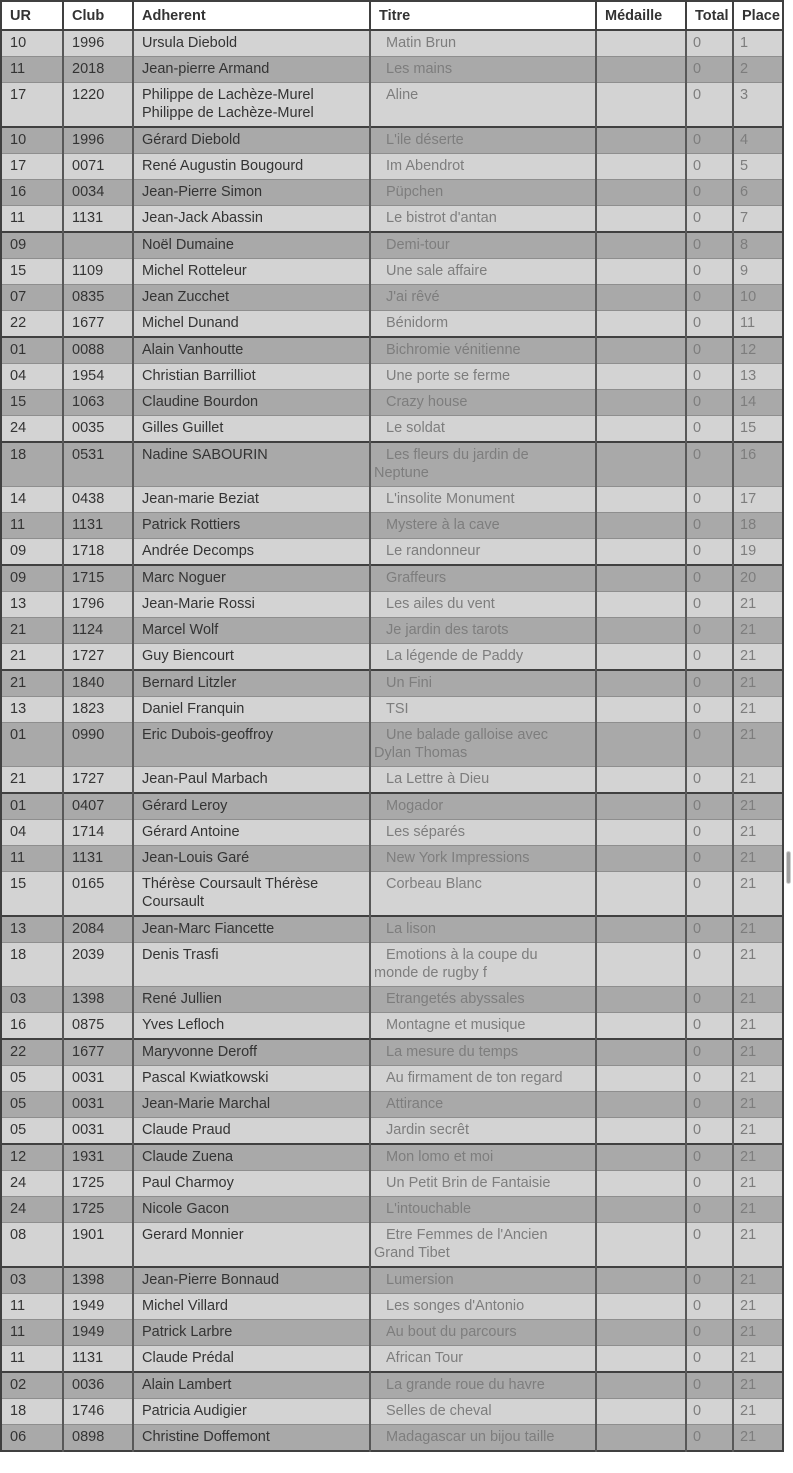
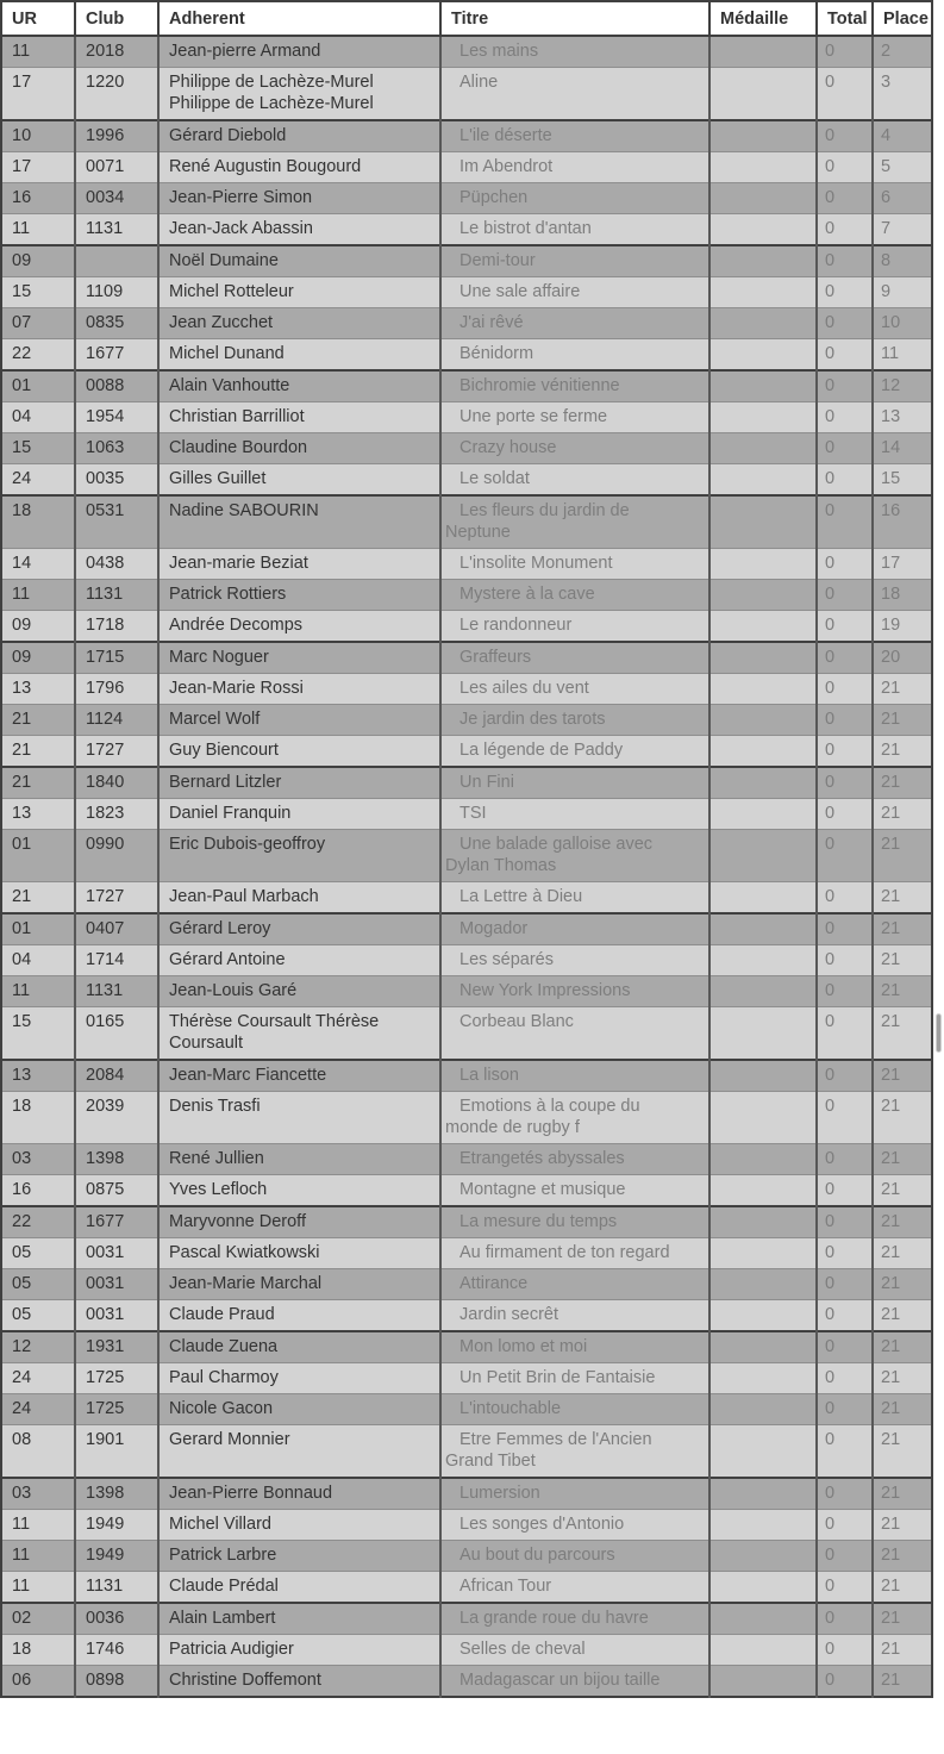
  UR	Club	Adherent	Titre	Médaille	Total	Place
- 10	1996	Ursula Diebold	Matin Brun		0	1
  11	2018	Jean-pierre Armand	Les mains		0	2
  17	1220	Philippe de Lachèze-Murel Philippe de Lachèze-Murel	Aline		0	3
  10	1996	Gérard Diebold	L'ile déserte		0	4
  17	0071	René Augustin Bougourd	Im Abendrot		0	5
  16	0034	Jean-Pierre Simon	Püpchen		0	6
  11	1131	Jean-Jack Abassin	Le bistrot d'antan		0	7
  09		Noël Dumaine	Demi-tour		0	8
  15	1109	Michel Rotteleur	Une sale affaire		0	9
  07	0835	Jean Zucchet	J'ai rêvé		0	10
  22	1677	Michel Dunand	Bénidorm		0	11
  01	0088	Alain Vanhoutte	Bichromie vénitienne		0	12
  04	1954	Christian Barrilliot	Une porte se ferme		0	13
  15	1063	Claudine Bourdon	Crazy house		0	14
  24	0035	Gilles Guillet	Le soldat		0	15
  18	0531	Nadine SABOURIN	Les fleurs du jardin de Neptune		0	16
  14	0438	Jean-marie Beziat	L'insolite Monument		0	17
  11	1131	Patrick Rottiers	Mystere à la cave		0	18
  09	1718	Andrée Decomps	Le randonneur		0	19
  09	1715	Marc Noguer	Graffeurs		0	20
  13	1796	Jean-Marie Rossi	Les ailes du vent		0	21
  21	1124	Marcel Wolf	Je jardin des tarots		0	21
  21	1727	Guy Biencourt	La légende de Paddy		0	21
  21	1840	Bernard Litzler	Un Fini		0	21
  13	1823	Daniel Franquin	TSI		0	21
  01	0990	Eric Dubois-geoffroy	Une balade galloise avec Dylan Thomas		0	21
  21	1727	Jean-Paul Marbach	La Lettre à Dieu		0	21
  01	0407	Gérard Leroy	Mogador		0	21
  04	1714	Gérard Antoine	Les séparés		0	21
  11	1131	Jean-Louis Garé	New York Impressions		0	21
  15	0165	Thérèse Coursault Thérèse Coursault	Corbeau Blanc		0	21
  13	2084	Jean-Marc Fiancette	La lison		0	21
  18	2039	Denis Trasfi	Emotions à la coupe du monde de rugby f		0	21
  03	1398	René Jullien	Etrangetés abyssales		0	21
  16	0875	Yves Lefloch	Montagne et musique		0	21
  22	1677	Maryvonne Deroff	La mesure du temps		0	21
  05	0031	Pascal Kwiatkowski	Au firmament de ton regard		0	21
  05	0031	Jean-Marie Marchal	Attirance		0	21
  05	0031	Claude Praud	Jardin secrêt		0	21
  12	1931	Claude Zuena	Mon lomo et moi		0	21
  24	1725	Paul Charmoy	Un Petit Brin de Fantaisie		0	21
  24	1725	Nicole Gacon	L'intouchable		0	21
  08	1901	Gerard Monnier	Etre Femmes de l'Ancien Grand Tibet		0	21
  03	1398	Jean-Pierre Bonnaud	Lumersion		0	21
  11	1949	Michel Villard	Les songes d'Antonio		0	21
  11	1949	Patrick Larbre	Au bout du parcours		0	21
  11	1131	Claude Prédal	African Tour		0	21
  02	0036	Alain Lambert	La grande roue du havre		0	21
  18	1746	Patricia Audigier	Selles de cheval		0	21
  06	0898	Christine Doffemont	Madagascar un bijou taille		0	21
